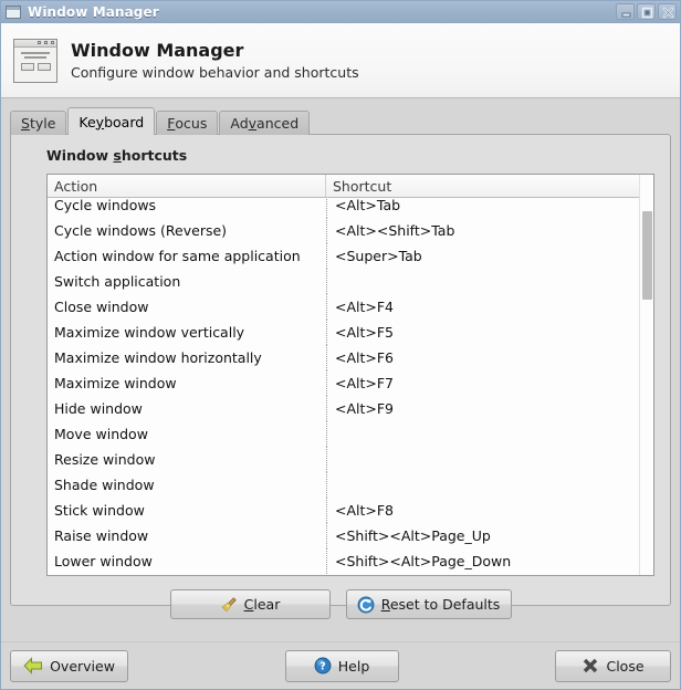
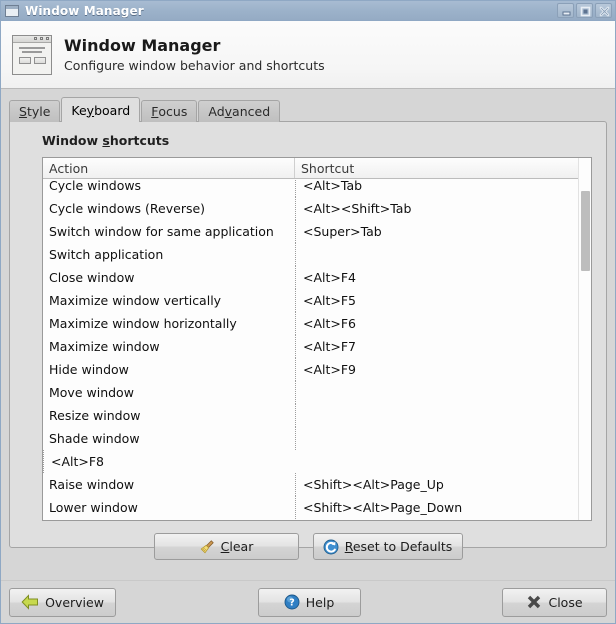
  Window Manager
  Window Manager
  Configure window behavior and shortcuts
  S
  tyle
  Ke
  y
  board
  F
  ocus
  Ad
  v
  anced
  Window shortcuts
  Action
  Shortcut
  Cycle windows
  <Alt>Tab
  Cycle windows (Reverse)
  <Alt><Shift>Tab
- Action window for same application
+ Switch window for same application
  <Super>Tab
  Switch application
  Close window
  <Alt>F4
  Maximize window vertically
  <Alt>F5
  Maximize window horizontally
  <Alt>F6
  Maximize window
  <Alt>F7
  Hide window
  <Alt>F9
  Move window
  Resize window
  Shade window
- Stick window
  <Alt>F8
  Raise window
  <Shift><Alt>Page_Up
  Lower window
  <Shift><Alt>Page_Down
  Clear
  Reset to Defaults
  Overview
  ?
  Help
  Close
